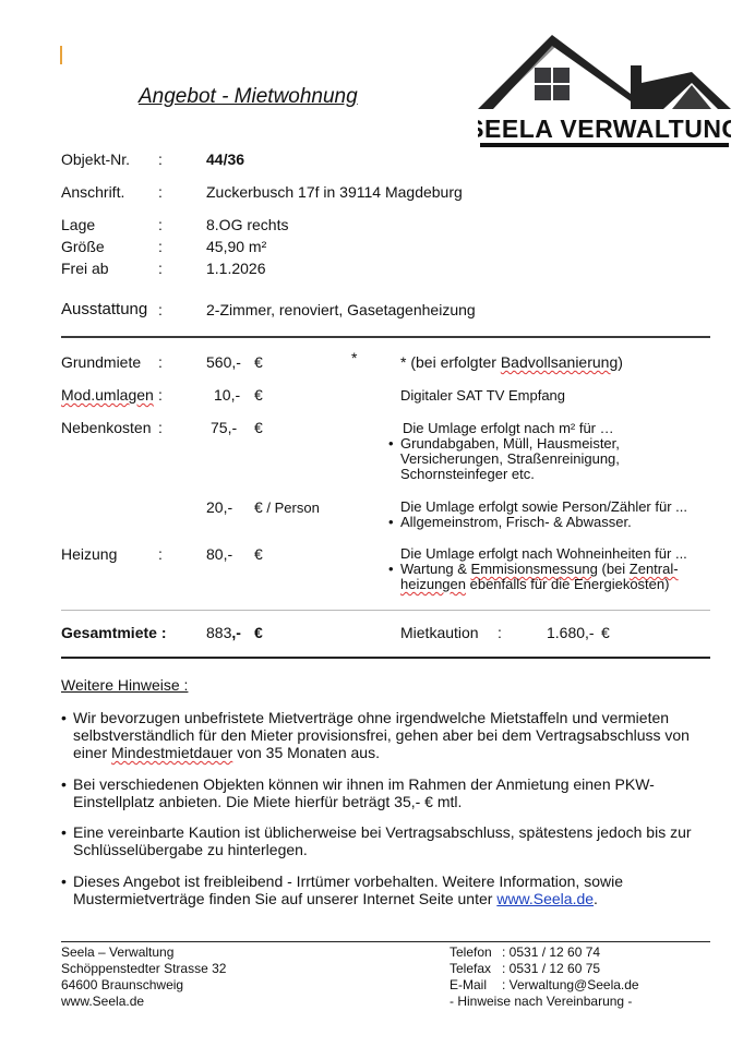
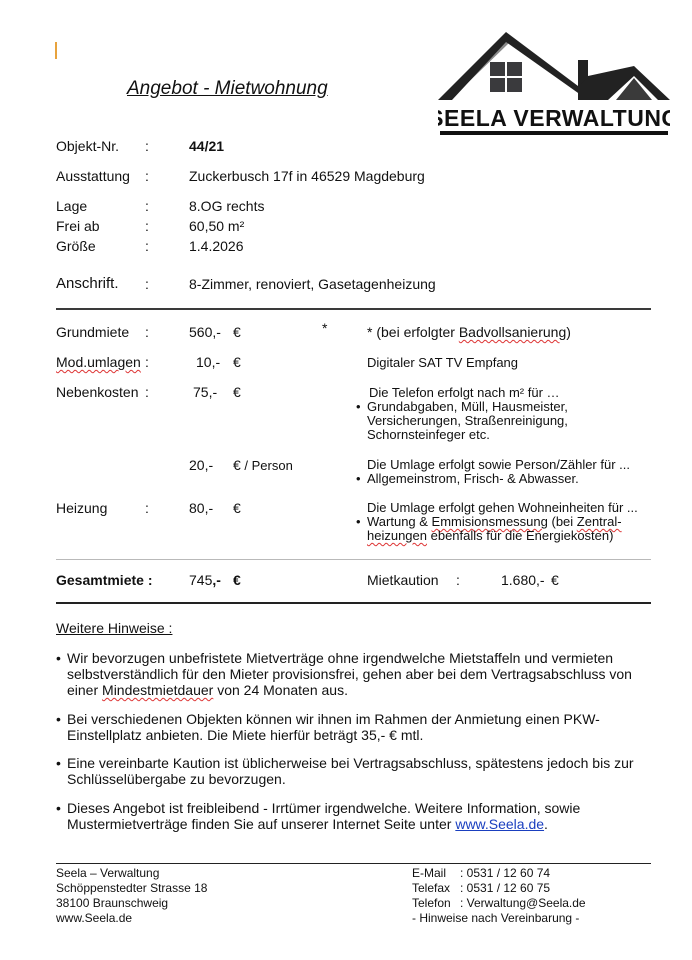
  Angebot - Mietwohnung
  EELA VERWALTUN
  Objekt-Nr.
  :
- 44/36
+ 44/21
- Anschrift.
+ Ausstattung
  :
- Zuckerbusch 17f in 39114 Magdeburg
+ Zuckerbusch 17f in 46529 Magdeburg
  Lage
  :
  8.OG rechts
- Größe
+ Frei ab
  :
- 45,90 m²
+ 60,50 m²
- Frei ab
+ Größe
  :
- 1.1.2026
+ 1.4.2026
- Ausstattung
+ Anschrift.
  :
- 2-Zimmer, renoviert, Gasetagenheizung
+ 8-Zimmer, renoviert, Gasetagenheizung
  Grundmiete
  :
  560,-
  €
  *
  * (bei erfolgter Badvollsanierung)
  Mod.umlagen
  :
  10,-
  €
  Digitaler SAT TV Empfang
  Nebenkosten
  :
  75,-
  €
- Die Umlage erfolgt nach m² für …
+ Die Telefon erfolgt nach m² für …
  •
  Grundabgaben, Müll, Hausmeister,
  Versicherungen, Straßenreinigung,
  Schornsteinfeger etc.
  20,-
  € / Person
  Die Umlage erfolgt sowie Person/Zähler für ...
  •
  Allgemeinstrom, Frisch- & Abwasser.
  Heizung
  :
  80,-
  €
- Die Umlage erfolgt nach Wohneinheiten für ...
+ Die Umlage erfolgt gehen Wohneinheiten für ...
  •
  Wartung & Emmisionsmessung (bei Zentral-
  heizungen ebenfalls für die Energiekosten)
  Gesamtmiete :
- 883,-
+ 745,-
  €
  Mietkaution
  :
  1.680,-
  €
  Weitere Hinweise :
  •
- Wir bevorzugen unbefristete Mietverträge ohne irgendwelche Mietstaffeln und vermieten selbstverständlich für den Mieter provisionsfrei, gehen aber bei dem Vertragsabschluss von einer Mindestmietdauer von 35 Monaten aus.
+ Wir bevorzugen unbefristete Mietverträge ohne irgendwelche Mietstaffeln und vermieten selbstverständlich für den Mieter provisionsfrei, gehen aber bei dem Vertragsabschluss von einer Mindestmietdauer von 24 Monaten aus.
  •
  Bei verschiedenen Objekten können wir ihnen im Rahmen der Anmietung einen PKW-Einstellplatz anbieten. Die Miete hierfür beträgt 35,- € mtl.
  •
- Eine vereinbarte Kaution ist üblicherweise bei Vertragsabschluss, spätestens jedoch bis zur Schlüsselübergabe zu hinterlegen.
+ Eine vereinbarte Kaution ist üblicherweise bei Vertragsabschluss, spätestens jedoch bis zur Schlüsselübergabe zu bevorzugen.
  •
- Dieses Angebot ist freibleibend - Irrtümer vorbehalten. Weitere Information, sowie Mustermietverträge finden Sie auf unserer Internet Seite unter www.Seela.de.
+ Dieses Angebot ist freibleibend - Irrtümer irgendwelche. Weitere Information, sowie Mustermietverträge finden Sie auf unserer Internet Seite unter www.Seela.de.
  Seela – Verwaltung
- Schöppenstedter Strasse 32
+ Schöppenstedter Strasse 18
- 64600 Braunschweig
+ 38100 Braunschweig
  www.Seela.de
- Telefon : 0531 / 12 60 74
+ E-Mail : 0531 / 12 60 74
  Telefax : 0531 / 12 60 75
- E-Mail : Verwaltung@Seela.de
+ Telefon : Verwaltung@Seela.de
  - Hinweise nach Vereinbarung -
